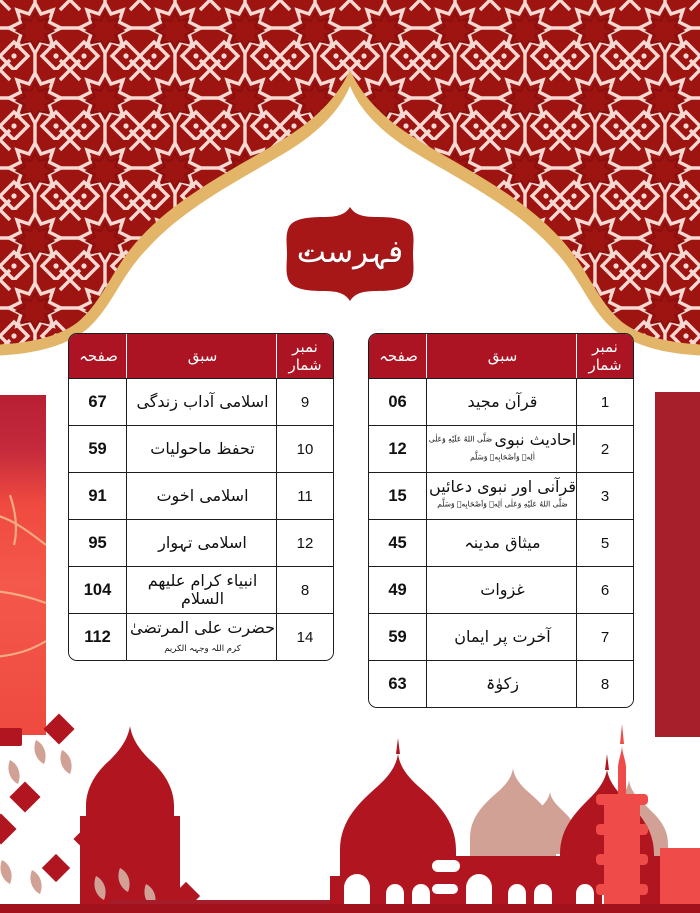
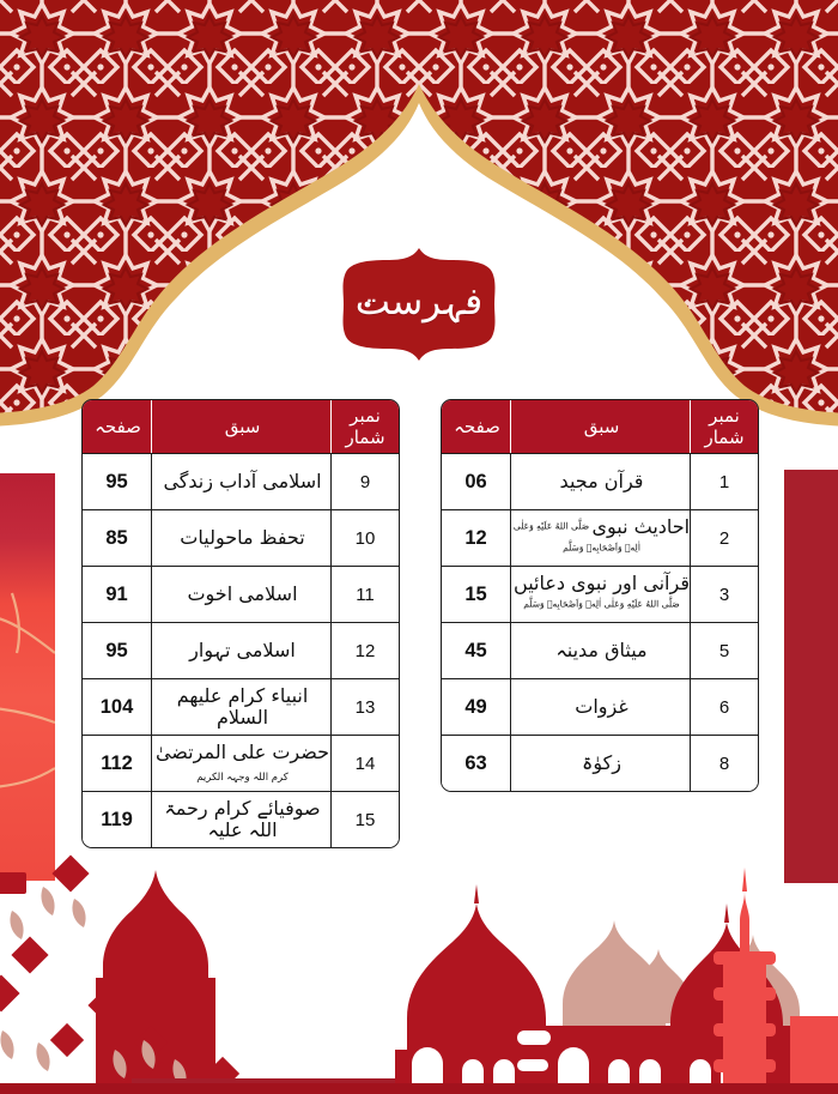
  فہرست
  صفحہ	سبق	نمبر شمار
- 67	اسلامی آداب زندگی	9
+ 95	اسلامی آداب زندگی	9
- 59	تحفظ ماحولیات	10
+ 85	تحفظ ماحولیات	10
  91	اسلامی اخوت	11
  95	اسلامی تہوار	12
- 104	انبیاء کرام علیھم السلام	8
+ 104	انبیاء کرام علیھم السلام	13
  112	حضرت علی المرتضیٰ کرم اللہ وجہہ الکریم	14
+ 119	صوفیائے کرام رحمۃ اللہ علیہ	15
  صفحہ	سبق	نمبر شمار
  06	قرآن مجید	1
  12	احادیث نبوی صَلَّى اللهُ عَلَيْهِ وَعَلٰى اٰلِهٖ وَاَصْحَابِهٖ وَسَلَّم	2
  15	قرآنی اور نبوی دعائیں صَلَّى اللهُ عَلَيْهِ وَعَلٰى اٰلِهٖ وَاَصْحَابِهٖ وَسَلَّم	3
  45	میثاق مدینہ	5
  49	غزوات	6
- 59	آخرت پر ایمان	7
  63	زکوٰۃ	8
